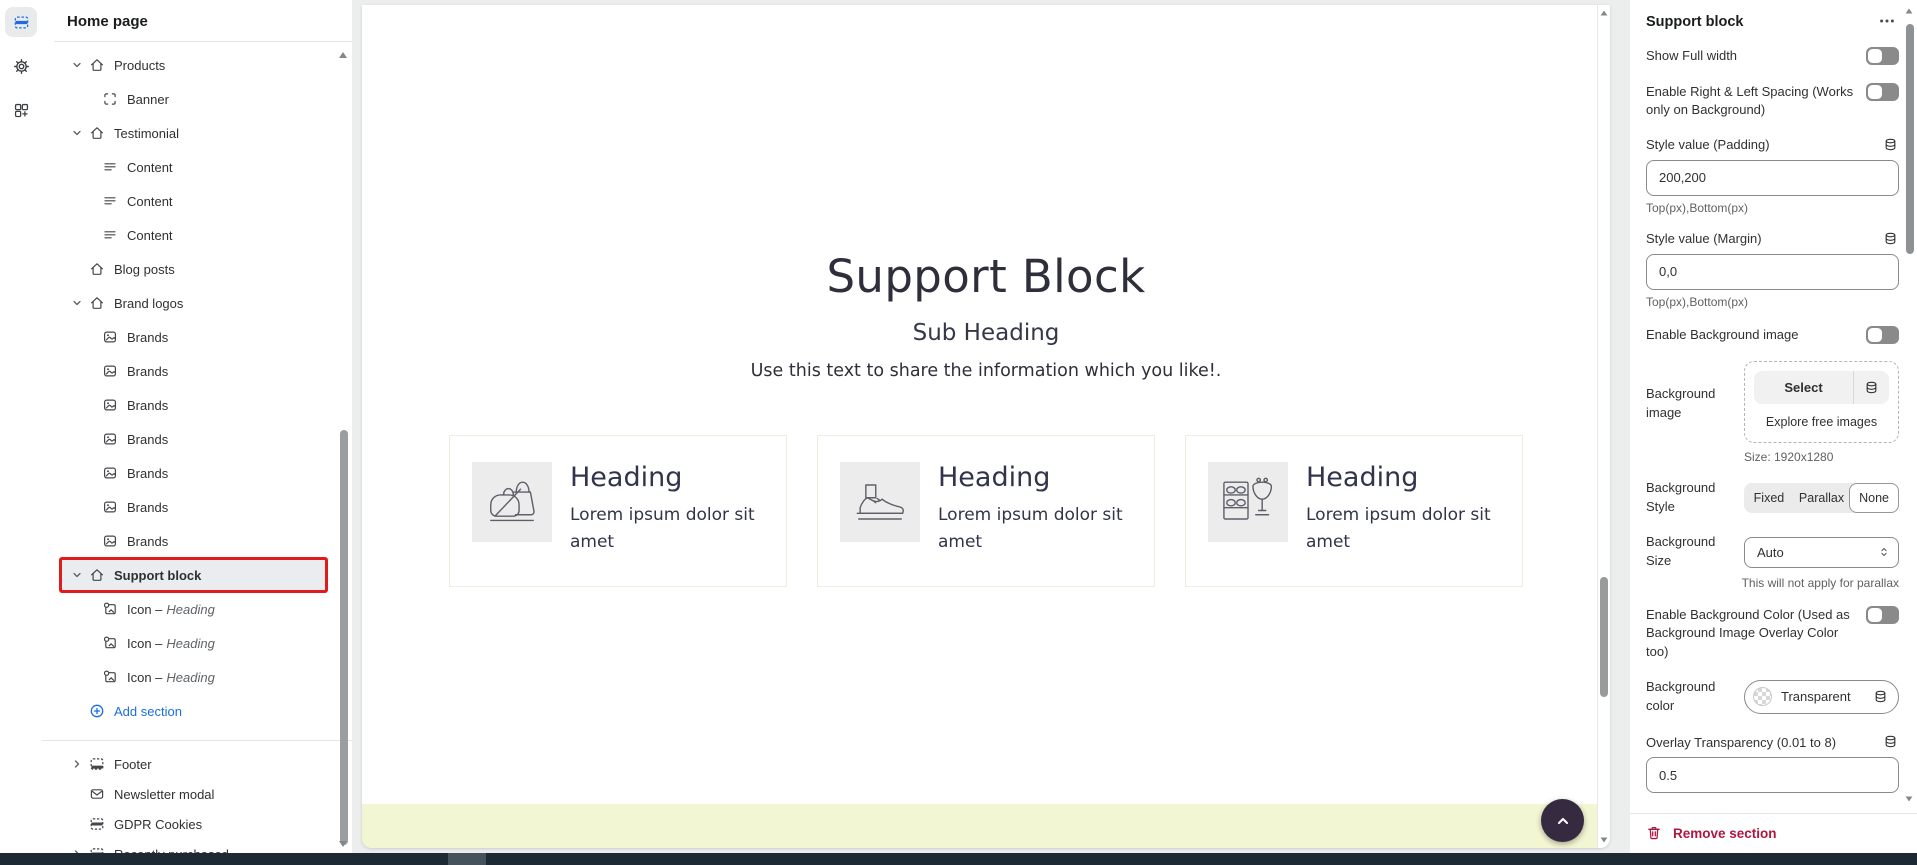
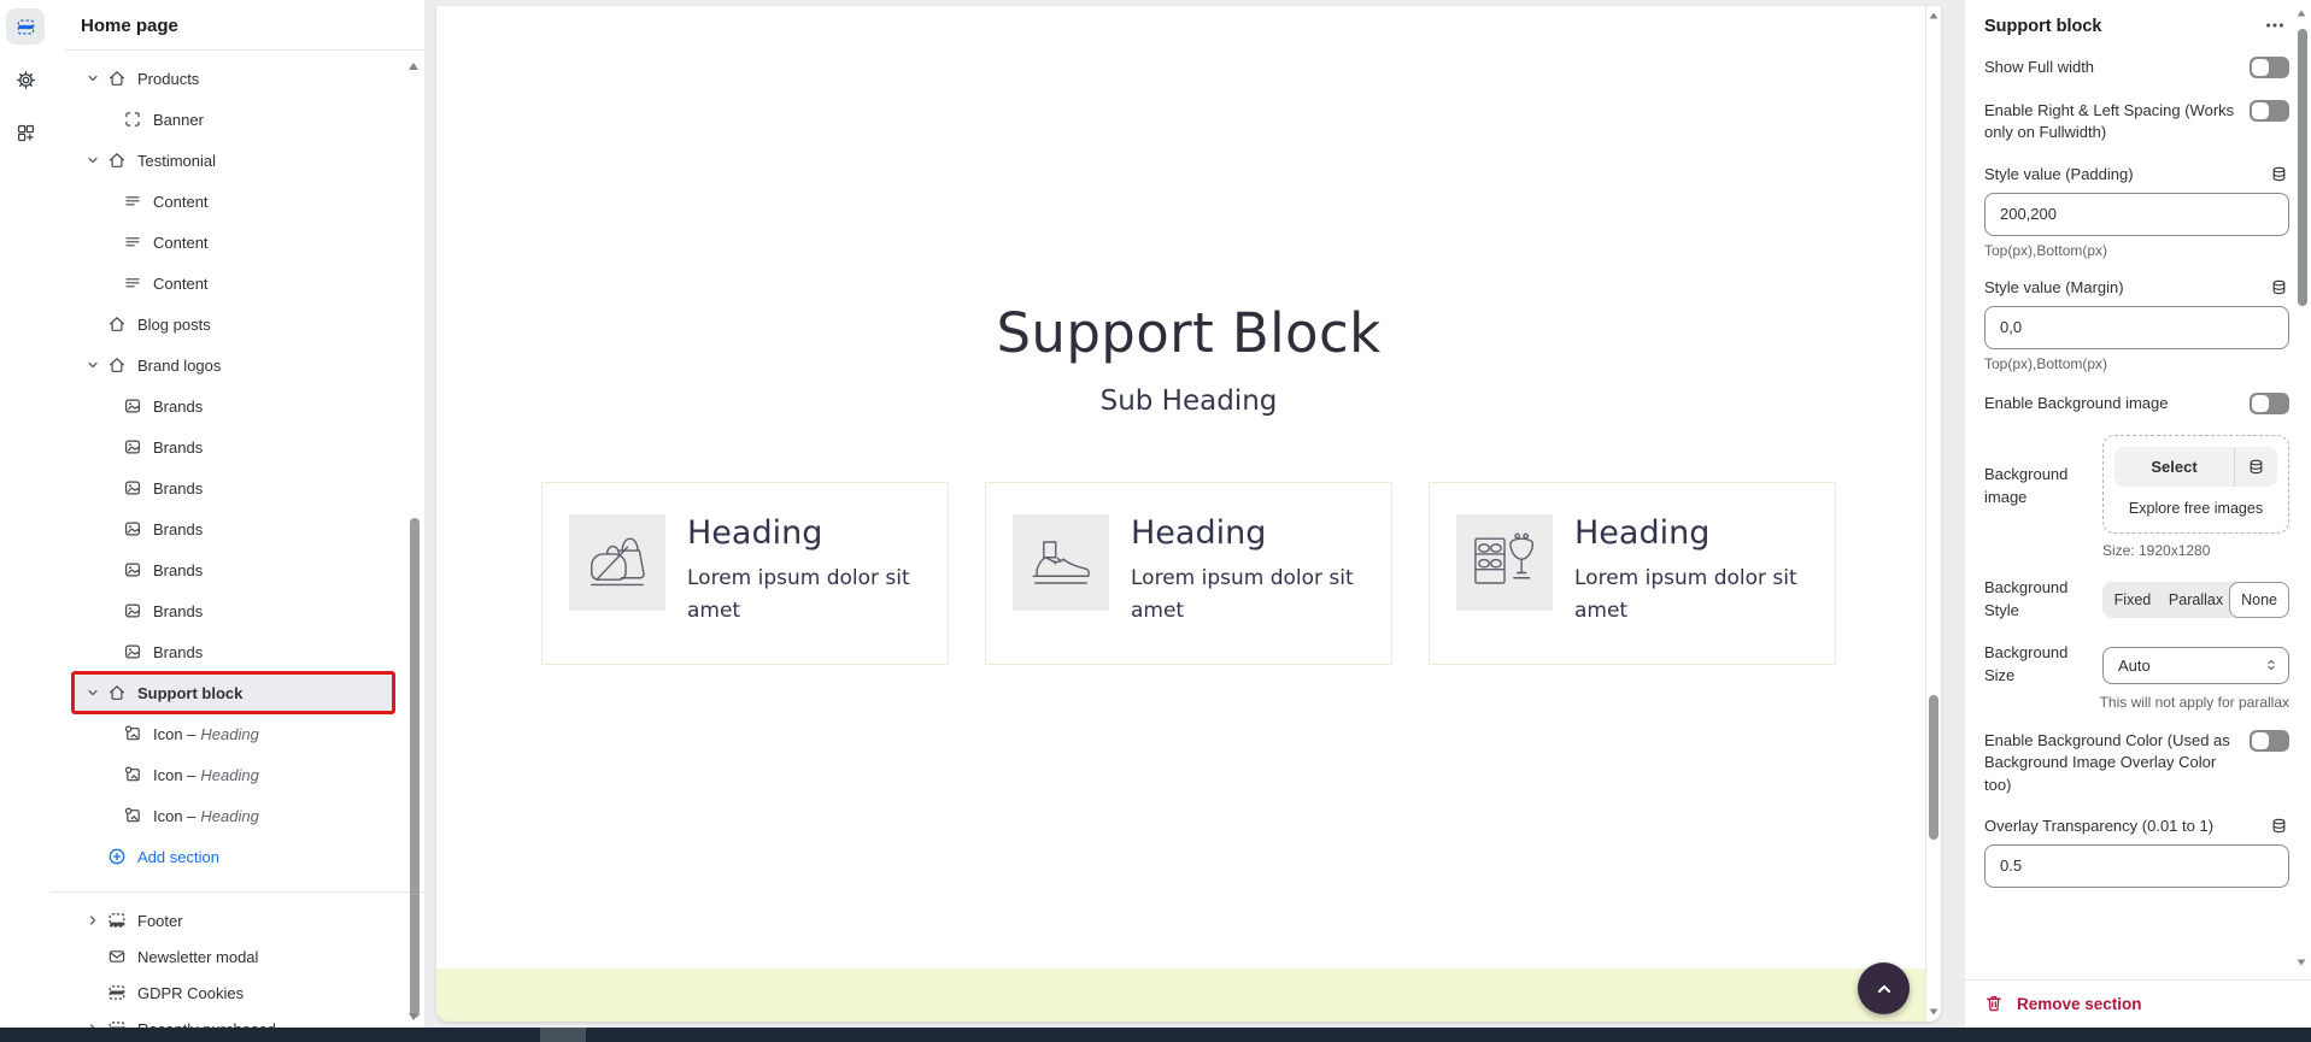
  Home page
  Products
  Banner
  Testimonial
  Content
  Content
  Content
  Blog posts
  Brand logos
  Brands
  Brands
  Brands
  Brands
  Brands
  Brands
  Brands
  Support block
  Icon –
  Heading
  Icon –
  Heading
  Icon –
  Heading
  Add section
  Footer
  Newsletter modal
  GDPR Cookies
  Support Block
  Sub Heading
- Use this text to share the information which you like!.
  Heading
  Lorem ipsum dolor sit amet
  Heading
  Lorem ipsum dolor sit amet
  Heading
  Lorem ipsum dolor sit amet
  Support block
  Show Full width
- Enable Right & Left Spacing (Works only on Background)
+ Enable Right & Left Spacing (Works only on Fullwidth)
  Style value (Padding)
  200,200
  Top(px),Bottom(px)
  Style value (Margin)
  0,0
  Top(px),Bottom(px)
  Enable Background image
  Background image
  Select
  Explore free images
  Size: 1920x1280
  Background Style
  Fixed
  Parallax
  None
  Background Size
  Auto
  This will not apply for parallax
  Enable Background Color (Used as Background Image Overlay Color too)
- Background color
- Transparent
- Overlay Transparency (0.01 to 8)
+ Overlay Transparency (0.01 to 1)
  0.5
  Remove section
